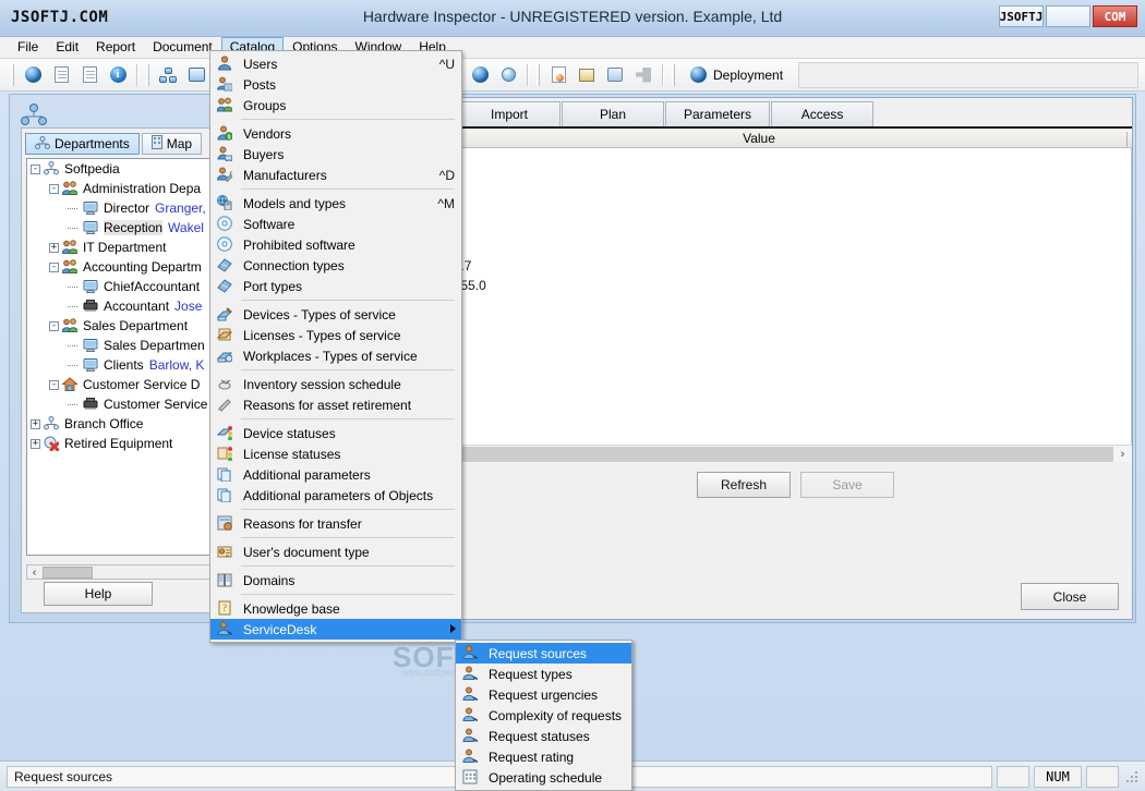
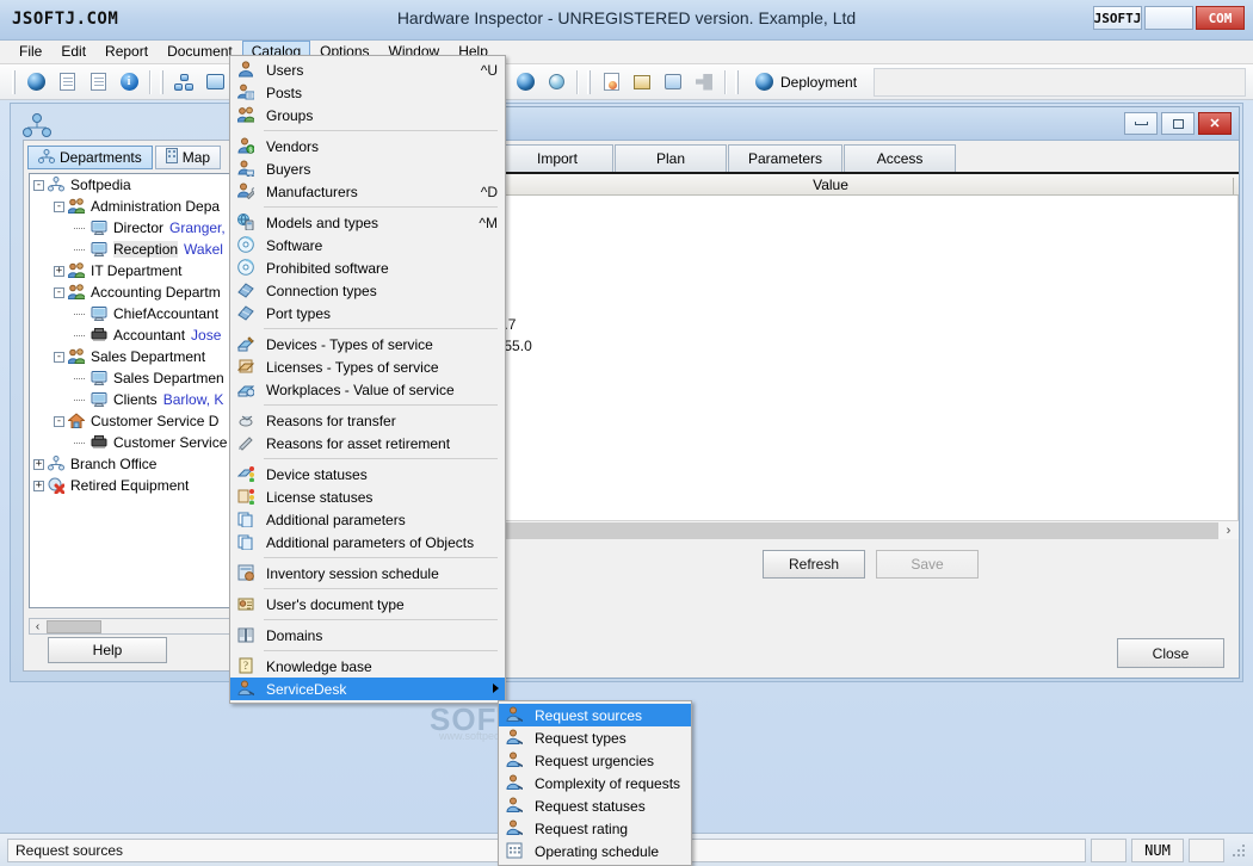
  JSOFTJ.COM
  Hardware Inspector - UNREGISTERED version. Example, Ltd
  JSOFTJ
  COM
  File
  Edit
  Report
  Document
  Catalog
  Options
  Window
  Help
  i
  Deployment
  Departments
  Map
  -
  Softpedia
  -
  Administration Depa
  Director
  Granger,
  Reception
  Wakel
  +
  IT Department
  -
  Accounting Departm
  ChiefAccountant
  Accountant
  Jose
  -
  Sales Department
  Sales Departmen
  Clients
  Barlow, K
  -
  Customer Service D
  Customer Service
  +
  Branch Office
  +
  Retired Equipment
  ‹
  Help
+ ✕
  Import
  Plan
  Parameters
  Access
  Value
  ›
  Refresh
  Save
  Close
  SOF
  Users
  ^U
  Posts
  Groups
  Vendors
  Buyers
  Manufacturers
  ^D
  Models and types
  ^M
  Software
  Prohibited software
  Connection types
  Port types
  Devices - Types of service
  Licenses - Types of service
- Workplaces - Types of service
+ Workplaces - Value of service
- Inventory session schedule
+ Reasons for transfer
  Reasons for asset retirement
  Device statuses
  License statuses
  Additional parameters
  Additional parameters of Objects
- Reasons for transfer
+ Inventory session schedule
  User's document type
  Domains
  ?
  Knowledge base
  ServiceDesk
  Request sources
  Request types
  Request urgencies
  Complexity of requests
  Request statuses
  Request rating
  Operating schedule
  Request sources
  NUM
